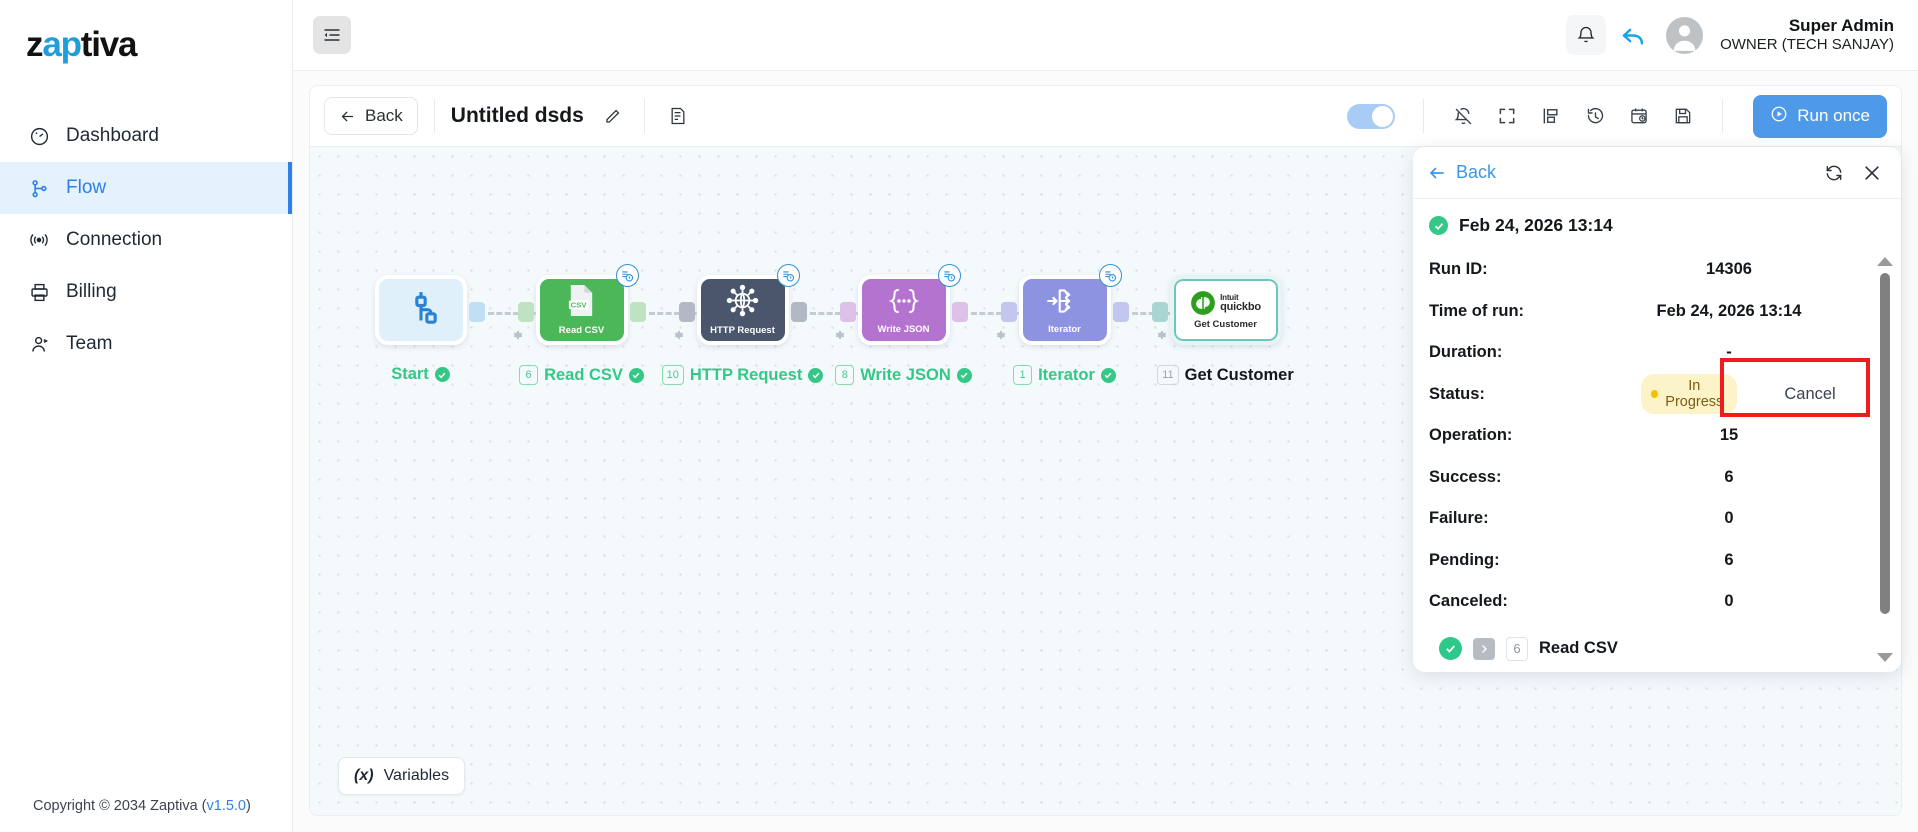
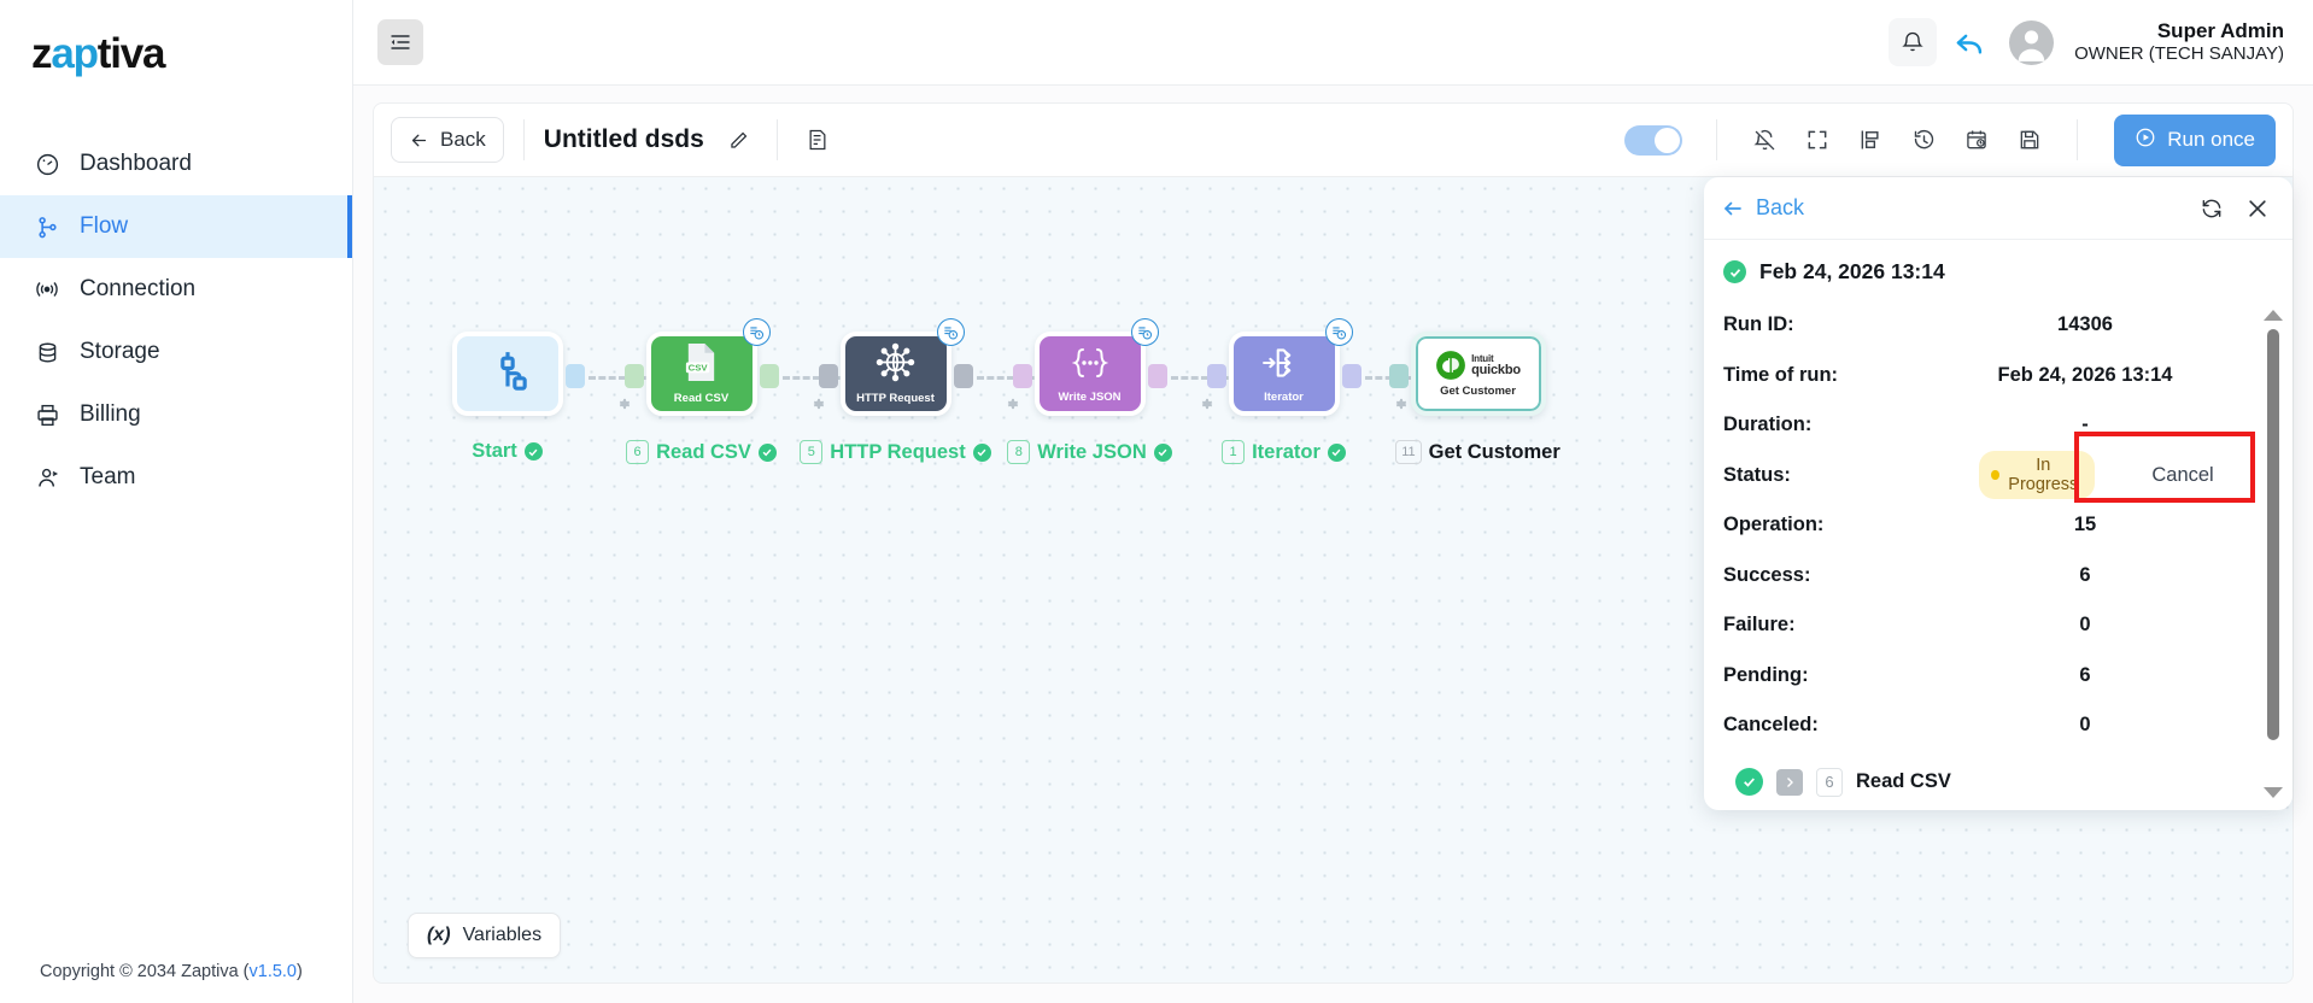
  zaptiva
  Dashboard
  Flow
  Connection
+ Storage
  Billing
  Team
  Copyright © 2034 Zaptiva (v1.5.0)
  Super Admin
  OWNER (TECH SANJAY)
  Back
  Untitled dsds
  Run once
  Start
  CSV
  Read CSV
  6
  Read CSV
  HTTP Request
- 10
+ 5
  HTTP Request
  Write JSON
  8
  Write JSON
  Iterator
  1
  Iterator
  Intuit
  quickbo
  Get Customer
  11
  Get Customer
  (x)
  Variables
  Back
  Feb 24, 2026 13:14
  Run ID:
  14306
  Time of run:
  Feb 24, 2026 13:14
  Duration:
  -
  Status:
  In Progress
  Cancel
  Operation:
  15
  Success:
  6
  Failure:
  0
  Pending:
  6
  Canceled:
  0
  6
  Read CSV
